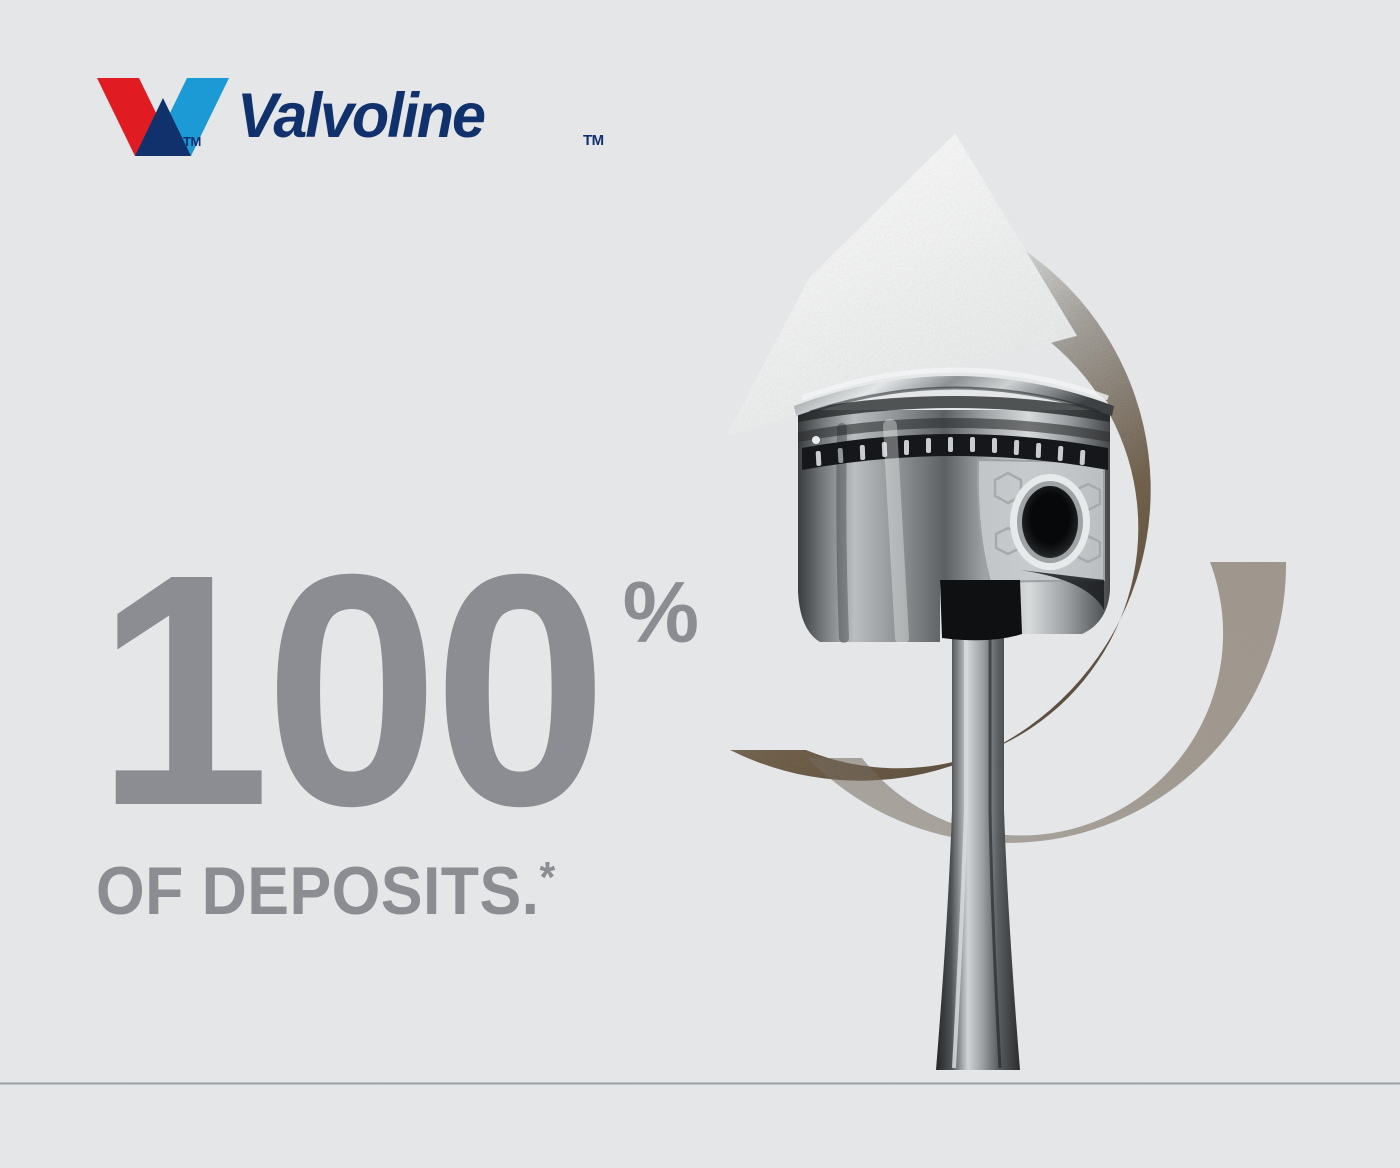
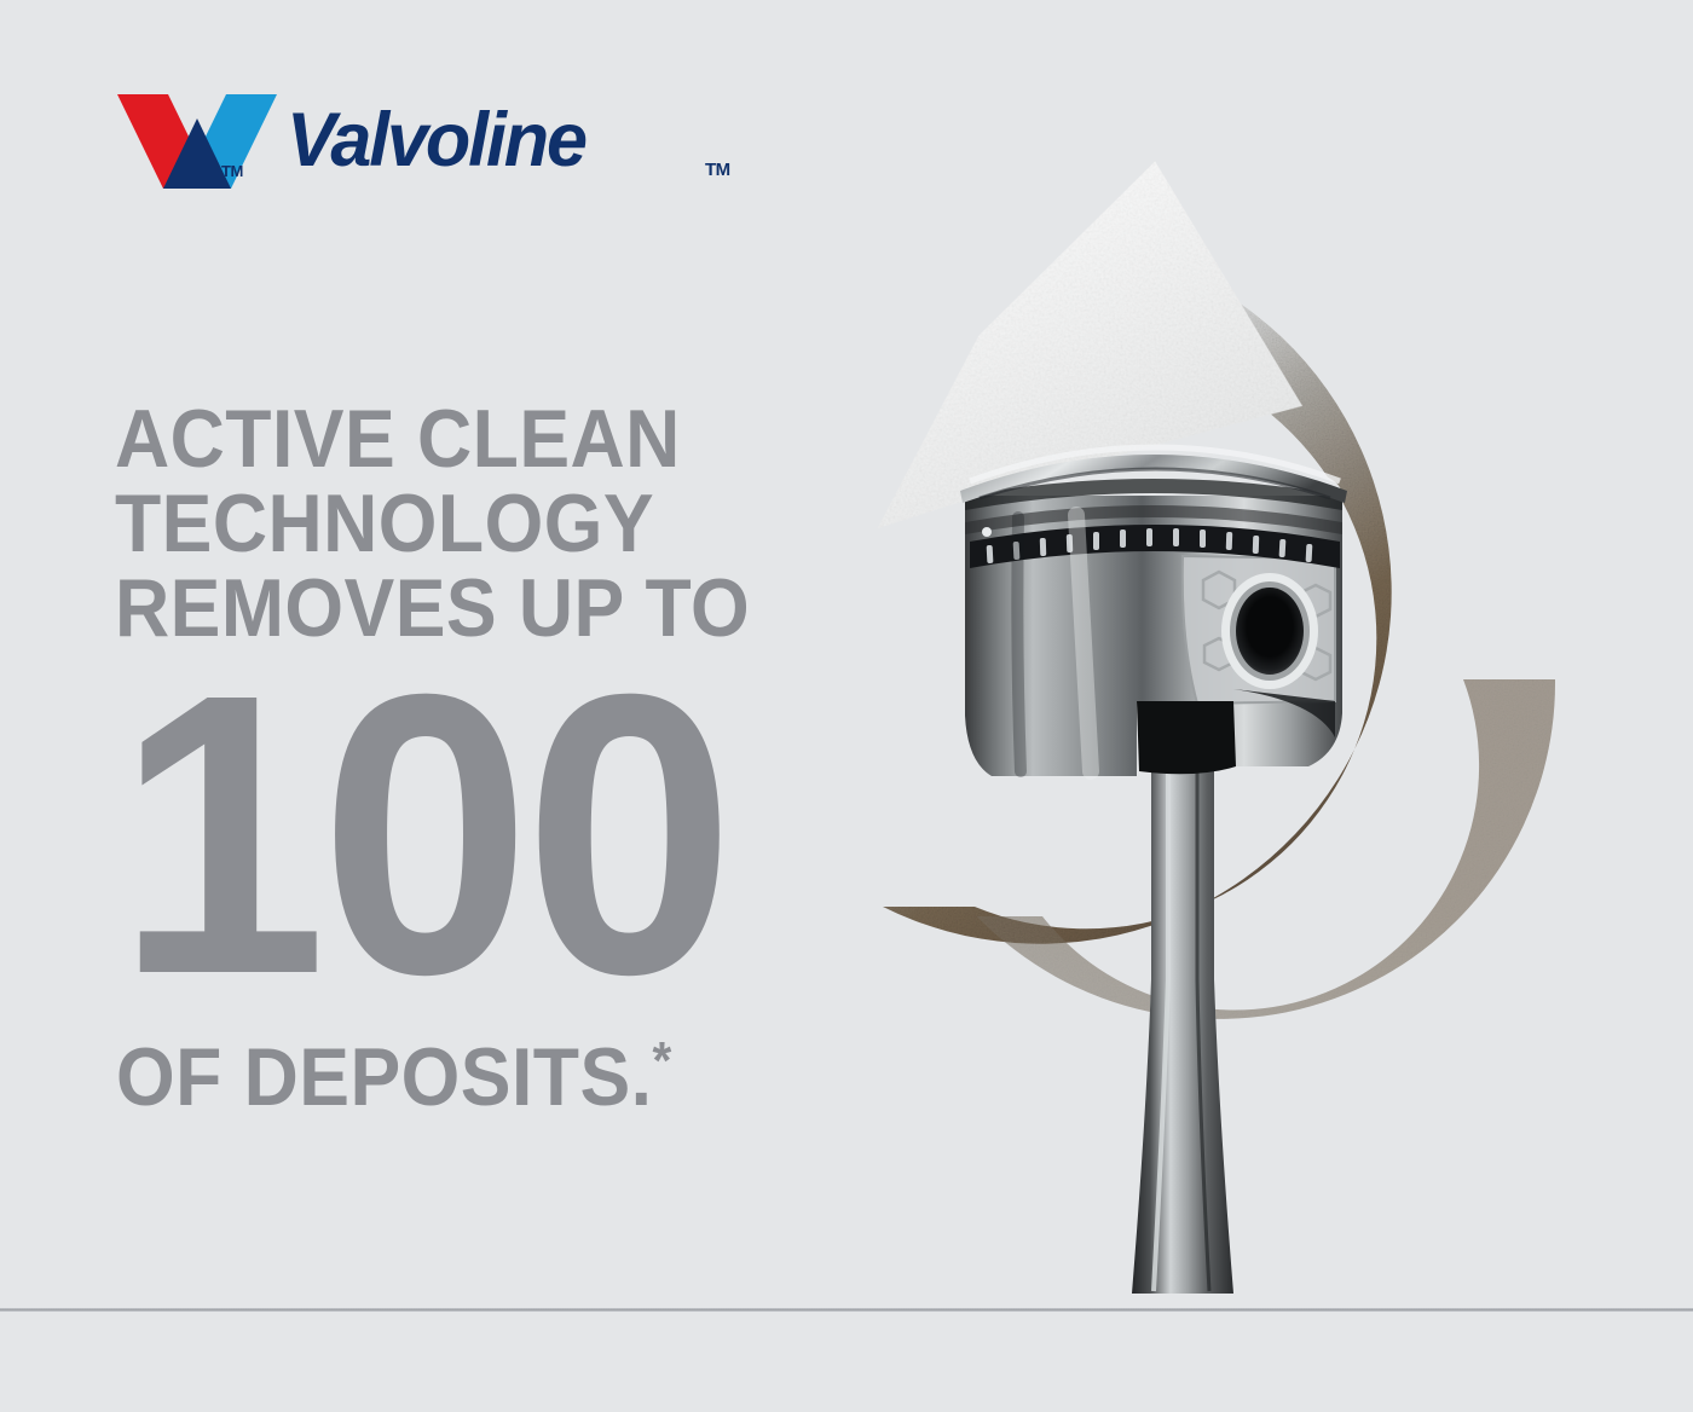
  TM
  Valvoline
  TM
+ ACTIVE CLEAN
+ TECHNOLOGY
+ REMOVES UP TO
  100
- %
  OF DEPOSITS.*
